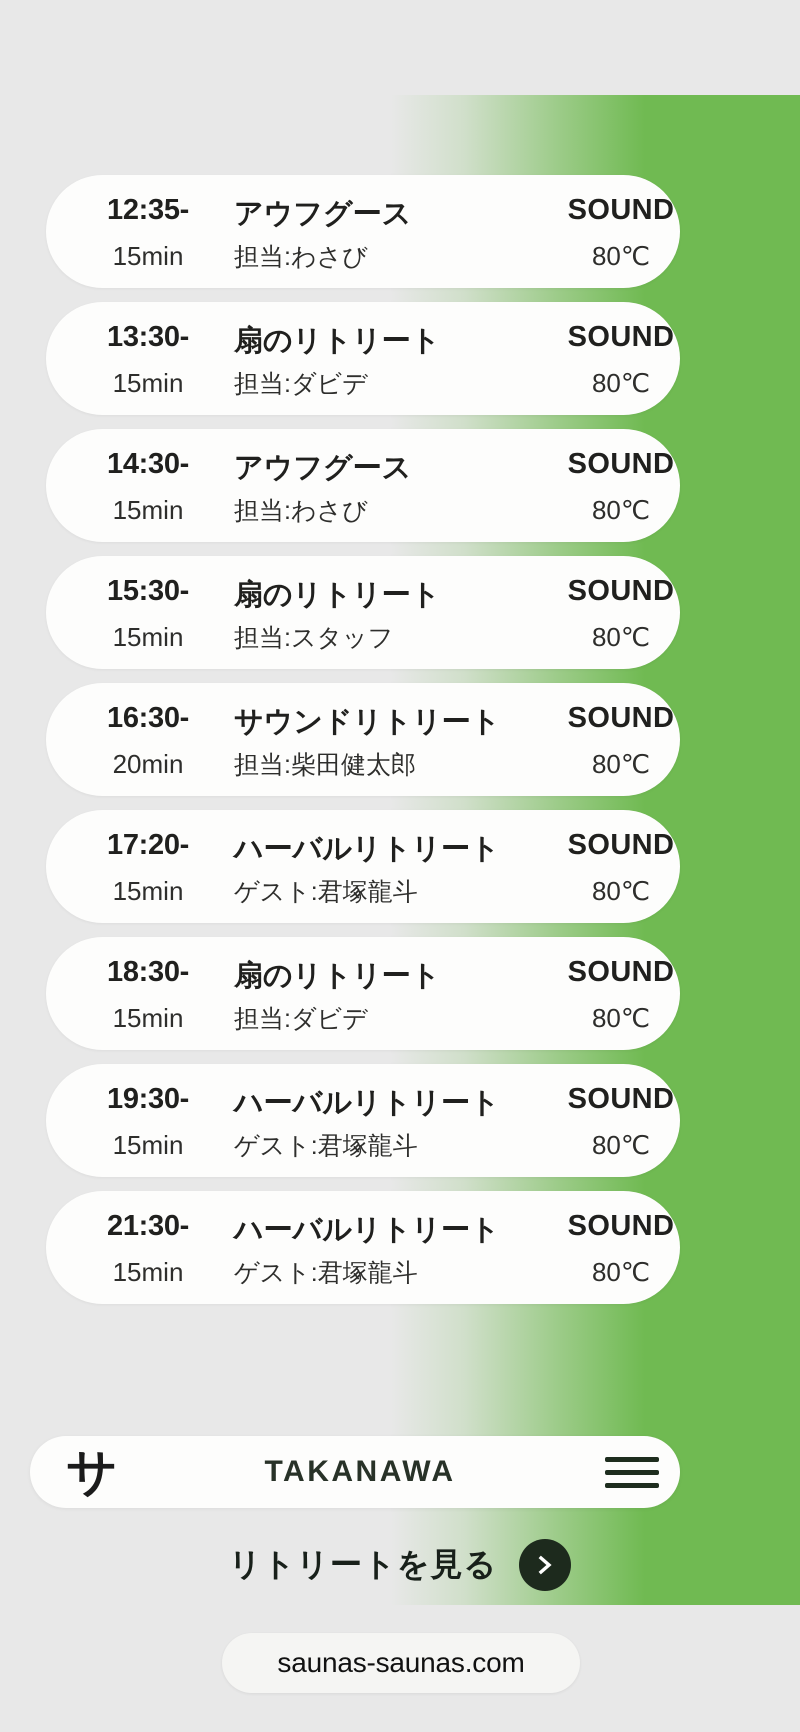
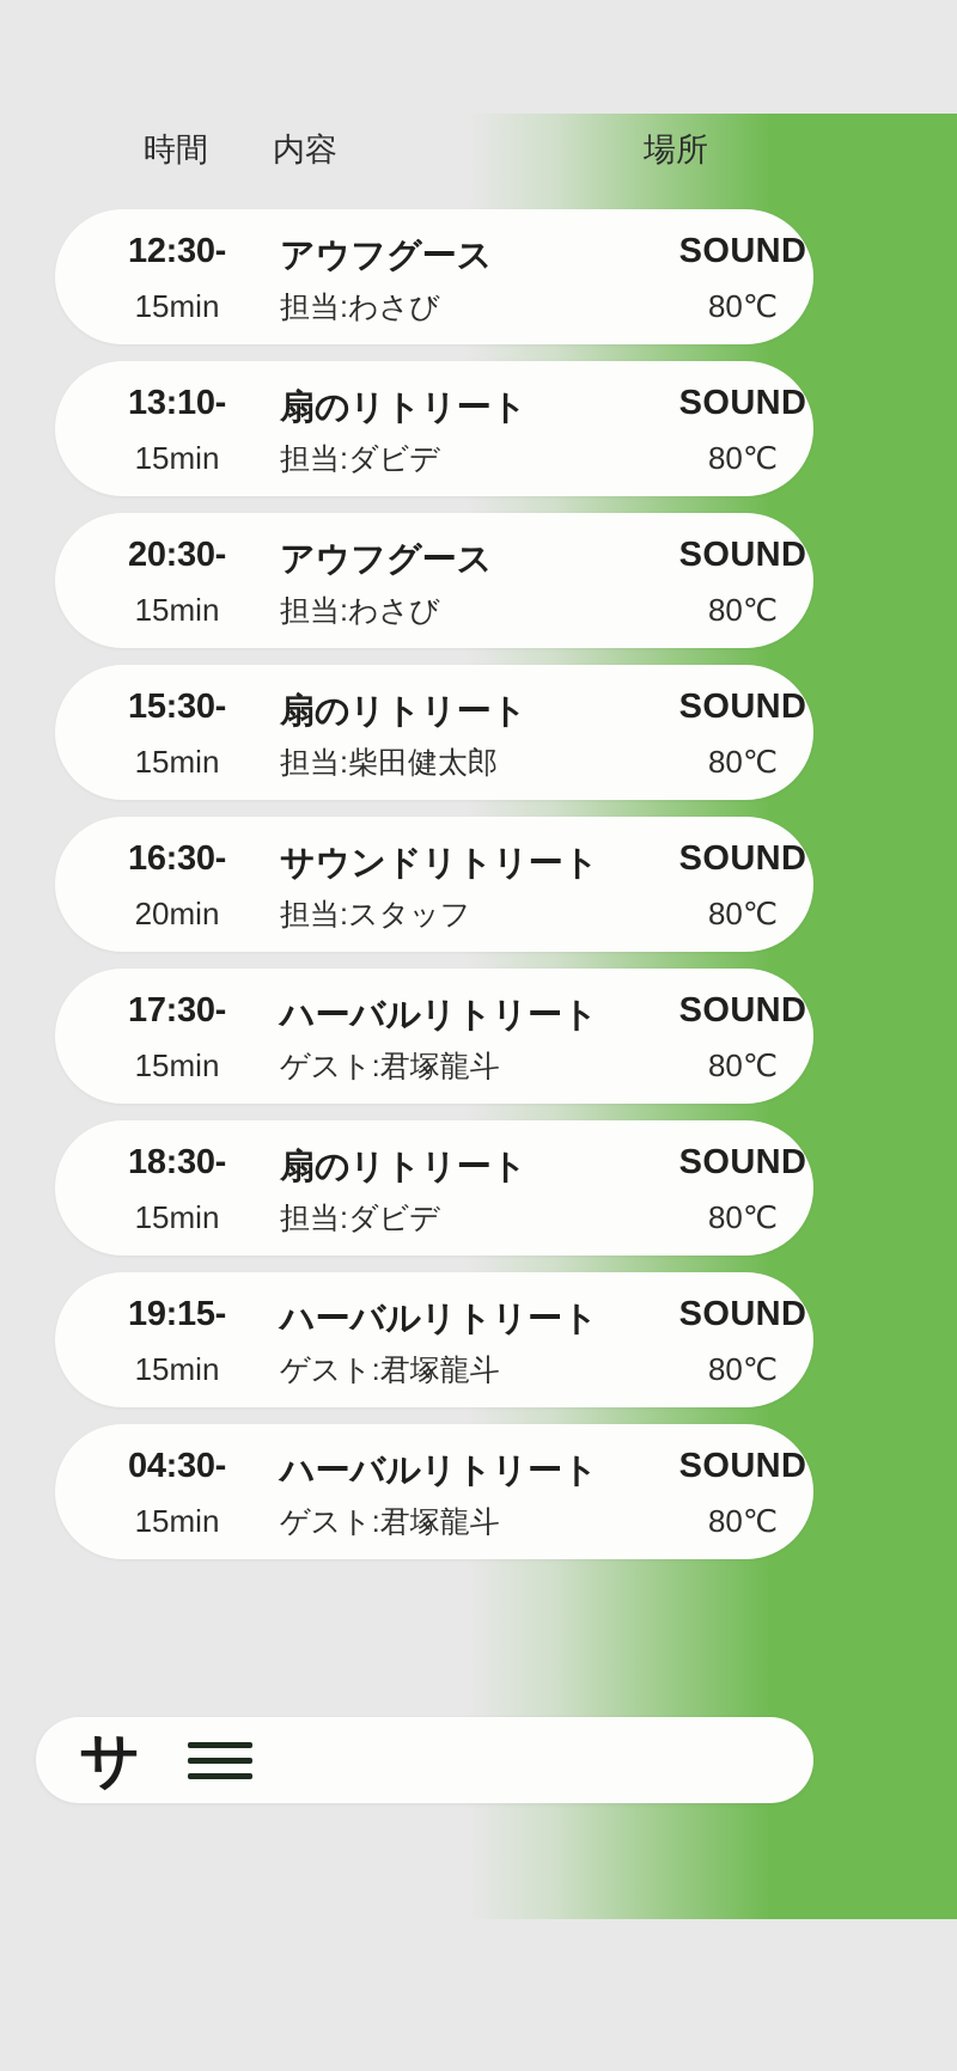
+ 時間
+ 内容
+ 場所
- 12:35-
+ 12:30-
  アウフグース
  SOUND
  15min
  担当:わさび
  80℃
- 13:30-
+ 13:10-
  扇のリトリート
  SOUND
  15min
  担当:ダビデ
  80℃
- 14:30-
+ 20:30-
  アウフグース
  SOUND
  15min
  担当:わさび
  80℃
  15:30-
  扇のリトリート
  SOUND
  15min
- 担当:スタッフ
+ 担当:柴田健太郎
  80℃
  16:30-
  サウンドリトリート
  SOUND
  20min
- 担当:柴田健太郎
+ 担当:スタッフ
  80℃
- 17:20-
+ 17:30-
  ハーバルリトリート
  SOUND
  15min
  ゲスト:君塚龍斗
  80℃
  18:30-
  扇のリトリート
  SOUND
  15min
  担当:ダビデ
  80℃
- 19:30-
+ 19:15-
  ハーバルリトリート
  SOUND
  15min
  ゲスト:君塚龍斗
  80℃
- 21:30-
+ 04:30-
  ハーバルリトリート
  SOUND
  15min
  ゲスト:君塚龍斗
  80℃
  サ
- TAKANAWA
- リトリートを見る
- saunas-saunas.com
